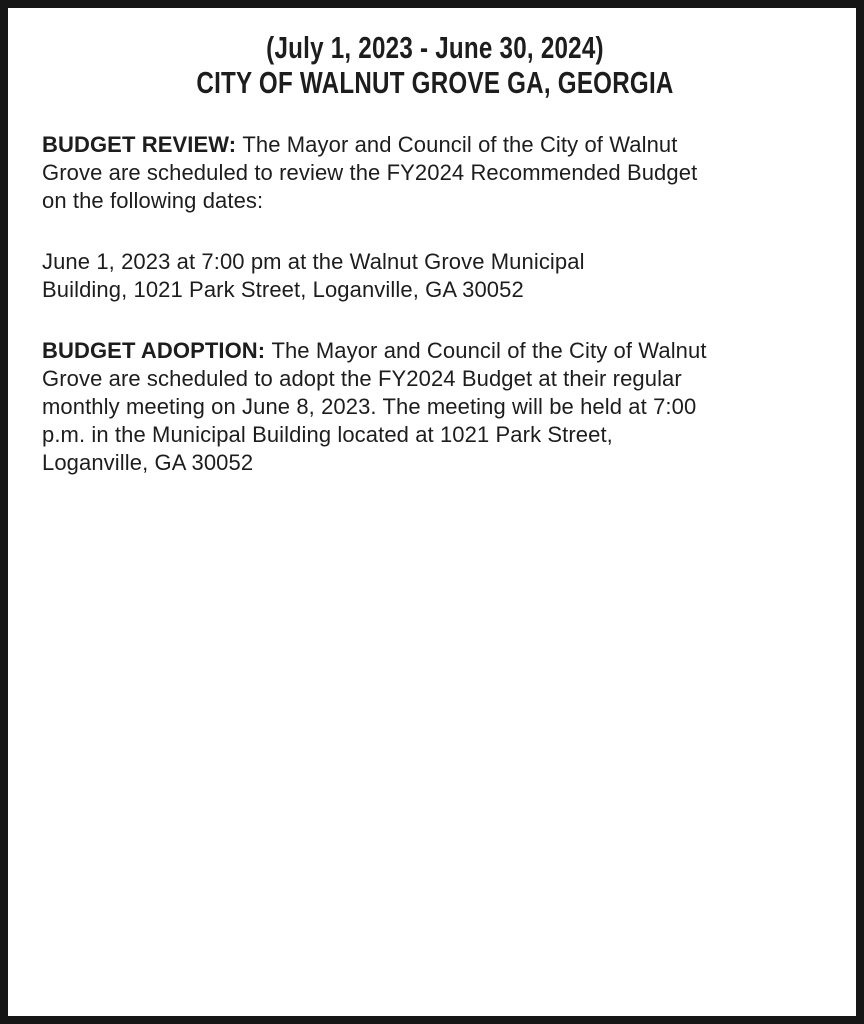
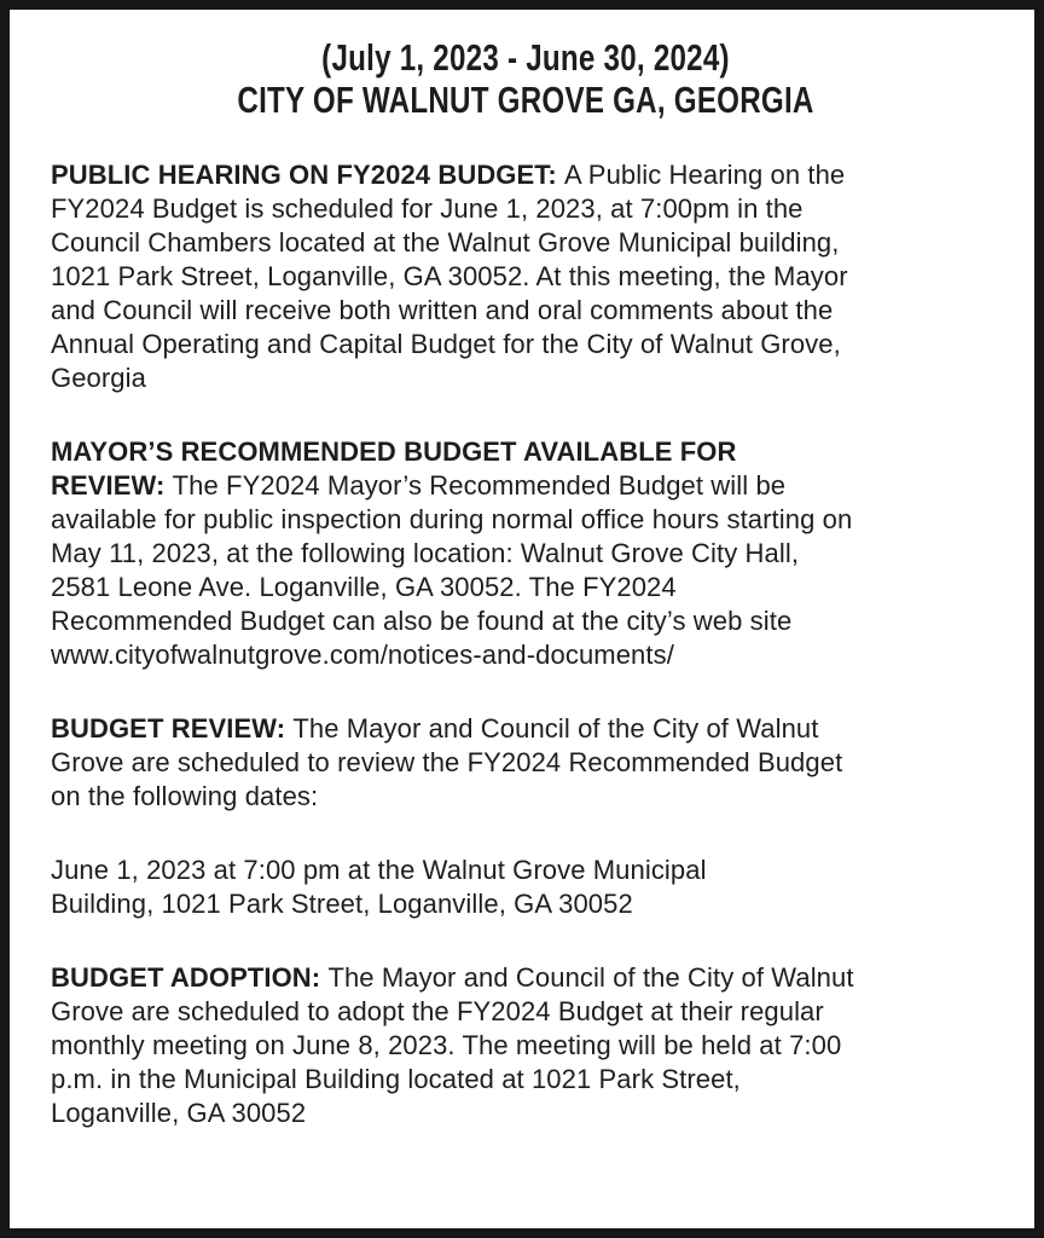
  (July 1, 2023 - June 30, 2024)
  CITY OF WALNUT GROVE GA, GEORGIA
+ PUBLIC HEARING ON FY2024 BUDGET: A Public Hearing on the
+ FY2024 Budget is scheduled for June 1, 2023, at 7:00pm in the
+ Council Chambers located at the Walnut Grove Municipal building,
+ 1021 Park Street, Loganville, GA 30052. At this meeting, the Mayor
+ and Council will receive both written and oral comments about the
+ Annual Operating and Capital Budget for the City of Walnut Grove,
+ Georgia
+ MAYOR’S RECOMMENDED BUDGET AVAILABLE FOR
+ REVIEW: The FY2024 Mayor’s Recommended Budget will be
+ available for public inspection during normal office hours starting on
+ May 11, 2023, at the following location: Walnut Grove City Hall,
+ 2581 Leone Ave. Loganville, GA 30052. The FY2024
+ Recommended Budget can also be found at the city’s web site
+ www.cityofwalnutgrove.com/notices-and-documents/
  BUDGET REVIEW: The Mayor and Council of the City of Walnut
  Grove are scheduled to review the FY2024 Recommended Budget
  on the following dates:
  June 1, 2023 at 7:00 pm at the Walnut Grove Municipal
  Building, 1021 Park Street, Loganville, GA 30052
  BUDGET ADOPTION: The Mayor and Council of the City of Walnut
  Grove are scheduled to adopt the FY2024 Budget at their regular
  monthly meeting on June 8, 2023. The meeting will be held at 7:00
  p.m. in the Municipal Building located at 1021 Park Street,
  Loganville, GA 30052
